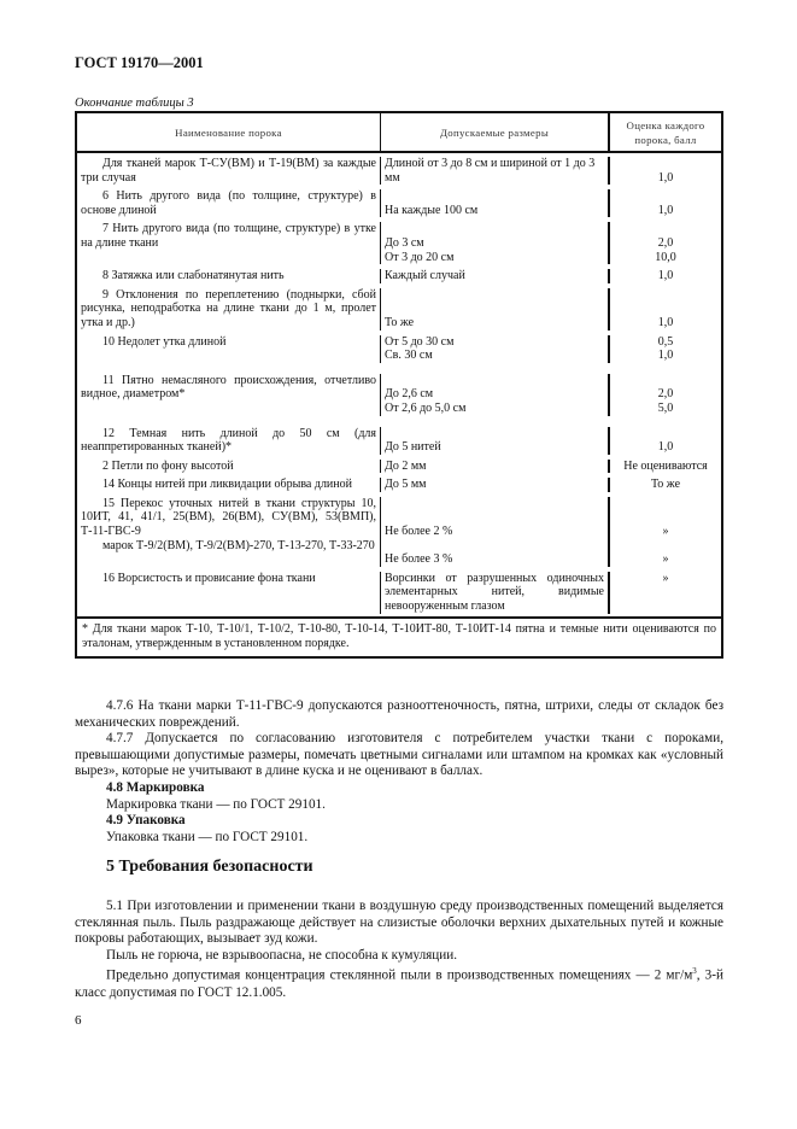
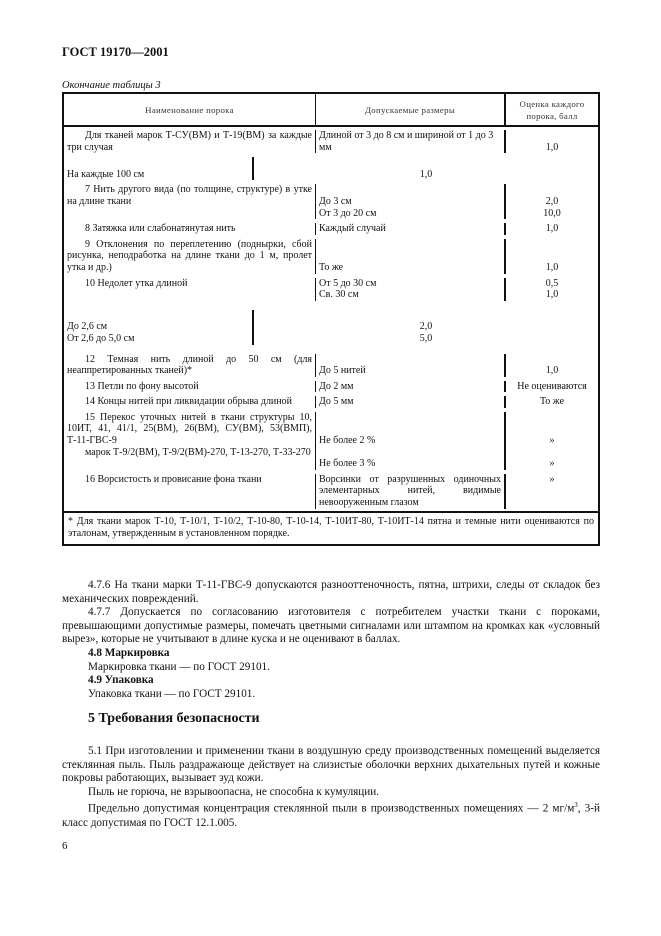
  ГОСТ 19170—2001
  Окончание таблицы 3
  Наименование порока
  Допускаемые размеры
  Оценка каждого порока, балл
  Для тканей марок Т-СУ(ВМ) и Т-19(ВМ) за каждые три случая
  Длиной от 3 до 8 см и шириной от 1 до 3 мм
  1,0
- 6 Нить другого вида (по толщине, структуре) в основе длиной
  На каждые 100 см
  1,0
  7 Нить другого вида (по толщине, структуре) в утке на длине ткани
  До 3 см
  От 3 до 20 см
  2,0
  10,0
  8 Затяжка или слабонатянутая нить
  Каждый случай
  1,0
  9 Отклонения по переплетению (поднырки, сбой рисунка, неподработка на длине ткани до 1 м, пролет утка и др.)
  То же
  1,0
  10 Недолет утка длиной
  От 5 до 30 см
  Св. 30 см
  0,5
  1,0
- 11 Пятно немасляного происхождения, отчетливо видное, диаметром*
  До 2,6 см
  От 2,6 до 5,0 см
  2,0
  5,0
  12 Темная нить длиной до 50 см (для неаппретированных тканей)*
  До 5 нитей
  1,0
- 2 Петли по фону высотой
+ 13 Петли по фону высотой
  До 2 мм
  Не оцениваются
  14 Концы нитей при ликвидации обрыва длиной
  До 5 мм
  То же
  15 Перекос уточных нитей в ткани структуры 10, 10ИТ, 41, 41/1, 25(ВМ), 26(ВМ), СУ(ВМ), 53(ВМП), Т-11-ГВС-9
  марок Т-9/2(ВМ), Т-9/2(ВМ)-270, Т-13-270, Т-33-270
  Не более 2 %
  Не более 3 %
  »
  »
  16 Ворсистость и провисание фона ткани
  Ворсинки от разрушенных одиночных элементарных нитей, видимые невооруженным глазом
  »
  * Для ткани марок Т-10, Т-10/1, Т-10/2, Т-10-80, Т-10-14, Т-10ИТ-80, Т-10ИТ-14 пятна и темные нити оцениваются по эталонам, утвержденным в установленном порядке.
  4.7.6 На ткани марки Т-11-ГВС-9 допускаются разнооттеночность, пятна, штрихи, следы от складок без механических повреждений.
  4.7.7 Допускается по согласованию изготовителя с потребителем участки ткани с пороками, превышающими допустимые размеры, помечать цветными сигналами или штампом на кромках как «условный вырез», которые не учитывают в длине куска и не оценивают в баллах.
  4.8 Маркировка
  Маркировка ткани — по ГОСТ 29101.
  4.9 Упаковка
  Упаковка ткани — по ГОСТ 29101.
  5 Требования безопасности
  5.1 При изготовлении и применении ткани в воздушную среду производственных помещений выделяется стеклянная пыль. Пыль раздражающе действует на слизистые оболочки верхних дыхательных путей и кожные покровы работающих, вызывает зуд кожи.
  Пыль не горюча, не взрывоопасна, не способна к кумуляции.
  Предельно допустимая концентрация стеклянной пыли в производственных помещениях — 2 мг/м3, 3-й класс допустимая по ГОСТ 12.1.005.
  6
